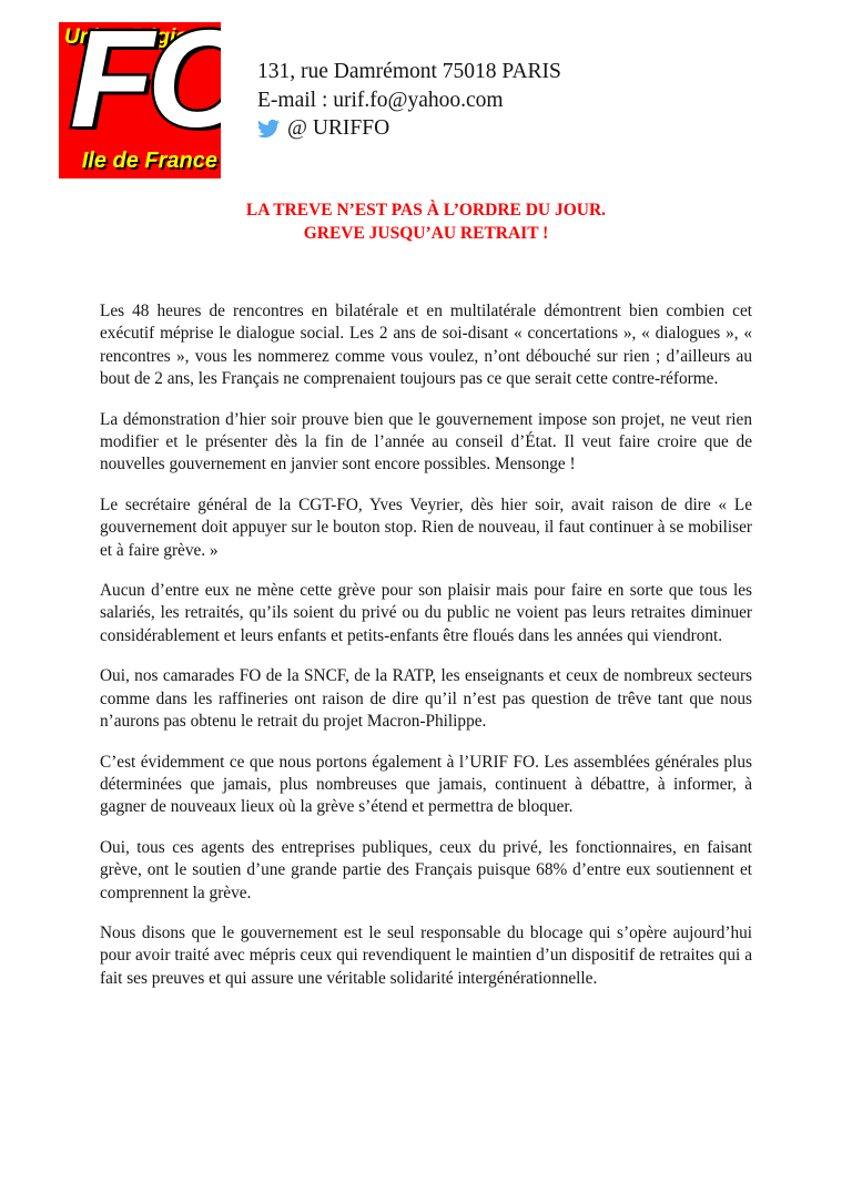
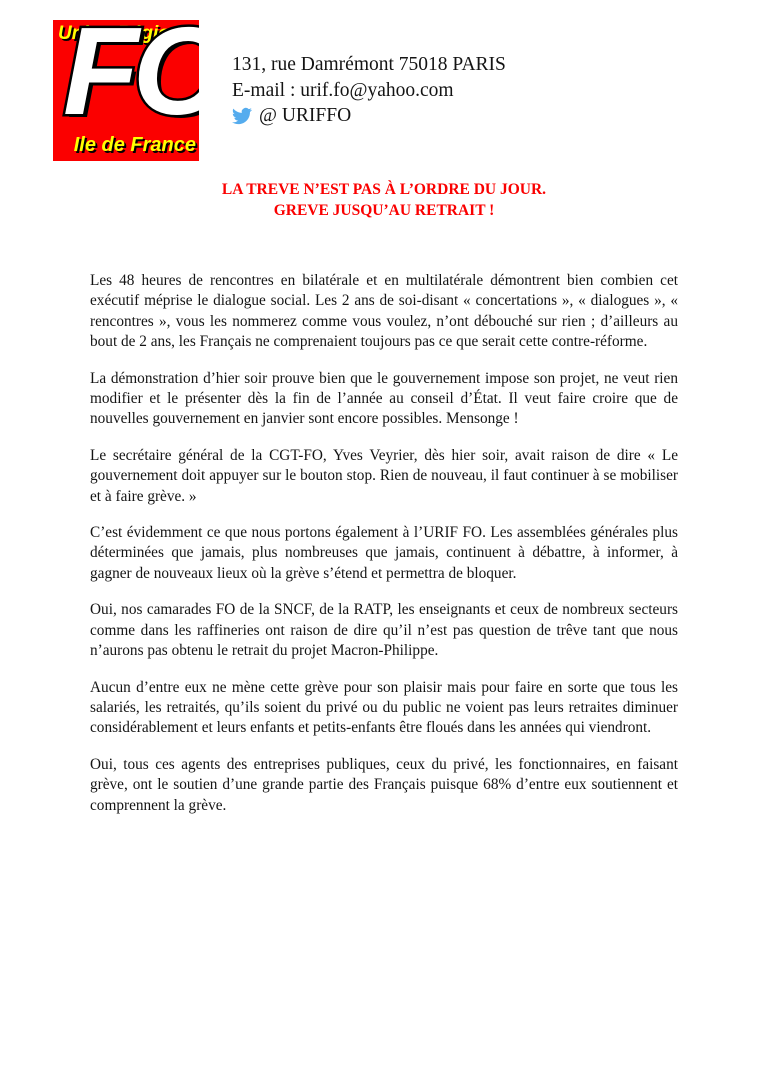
  Union Régional
  FO
  Ile de France
  131, rue Damrémont 75018 PARIS
  E-mail : urif.fo@yahoo.com
  @ URIFFO
  LA TREVE N’EST PAS À L’ORDRE DU JOUR.
  GREVE JUSQU’AU RETRAIT !
  Les 48 heures de rencontres en bilatérale et en multilatérale démontrent bien combien cet exécutif méprise le dialogue social. Les 2 ans de soi-disant « concertations », « dialogues », « rencontres », vous les nommerez comme vous voulez, n’ont débouché sur rien ; d’ailleurs au bout de 2 ans, les Français ne comprenaient toujours pas ce que serait cette contre-réforme.
  La démonstration d’hier soir prouve bien que le gouvernement impose son projet, ne veut rien modifier et le présenter dès la fin de l’année au conseil d’État. Il veut faire croire que de nouvelles gouvernement en janvier sont encore possibles. Mensonge !
  Le secrétaire général de la CGT-FO, Yves Veyrier, dès hier soir, avait raison de dire « Le gouvernement doit appuyer sur le bouton stop. Rien de nouveau, il faut continuer à se mobiliser et à faire grève. »
- Aucun d’entre eux ne mène cette grève pour son plaisir mais pour faire en sorte que tous les salariés, les retraités, qu’ils soient du privé ou du public ne voient pas leurs retraites diminuer considérablement et leurs enfants et petits-enfants être floués dans les années qui viendront.
+ C’est évidemment ce que nous portons également à l’URIF FO. Les assemblées générales plus déterminées que jamais, plus nombreuses que jamais, continuent à débattre, à informer, à gagner de nouveaux lieux où la grève s’étend et permettra de bloquer.
  Oui, nos camarades FO de la SNCF, de la RATP, les enseignants et ceux de nombreux secteurs comme dans les raffineries ont raison de dire qu’il n’est pas question de trêve tant que nous n’aurons pas obtenu le retrait du projet Macron-Philippe.
- C’est évidemment ce que nous portons également à l’URIF FO. Les assemblées générales plus déterminées que jamais, plus nombreuses que jamais, continuent à débattre, à informer, à gagner de nouveaux lieux où la grève s’étend et permettra de bloquer.
+ Aucun d’entre eux ne mène cette grève pour son plaisir mais pour faire en sorte que tous les salariés, les retraités, qu’ils soient du privé ou du public ne voient pas leurs retraites diminuer considérablement et leurs enfants et petits-enfants être floués dans les années qui viendront.
  Oui, tous ces agents des entreprises publiques, ceux du privé, les fonctionnaires, en faisant grève, ont le soutien d’une grande partie des Français puisque 68% d’entre eux soutiennent et comprennent la grève.
- Nous disons que le gouvernement est le seul responsable du blocage qui s’opère aujourd’hui pour avoir traité avec mépris ceux qui revendiquent le maintien d’un dispositif de retraites qui a fait ses preuves et qui assure une véritable solidarité intergénérationnelle.
